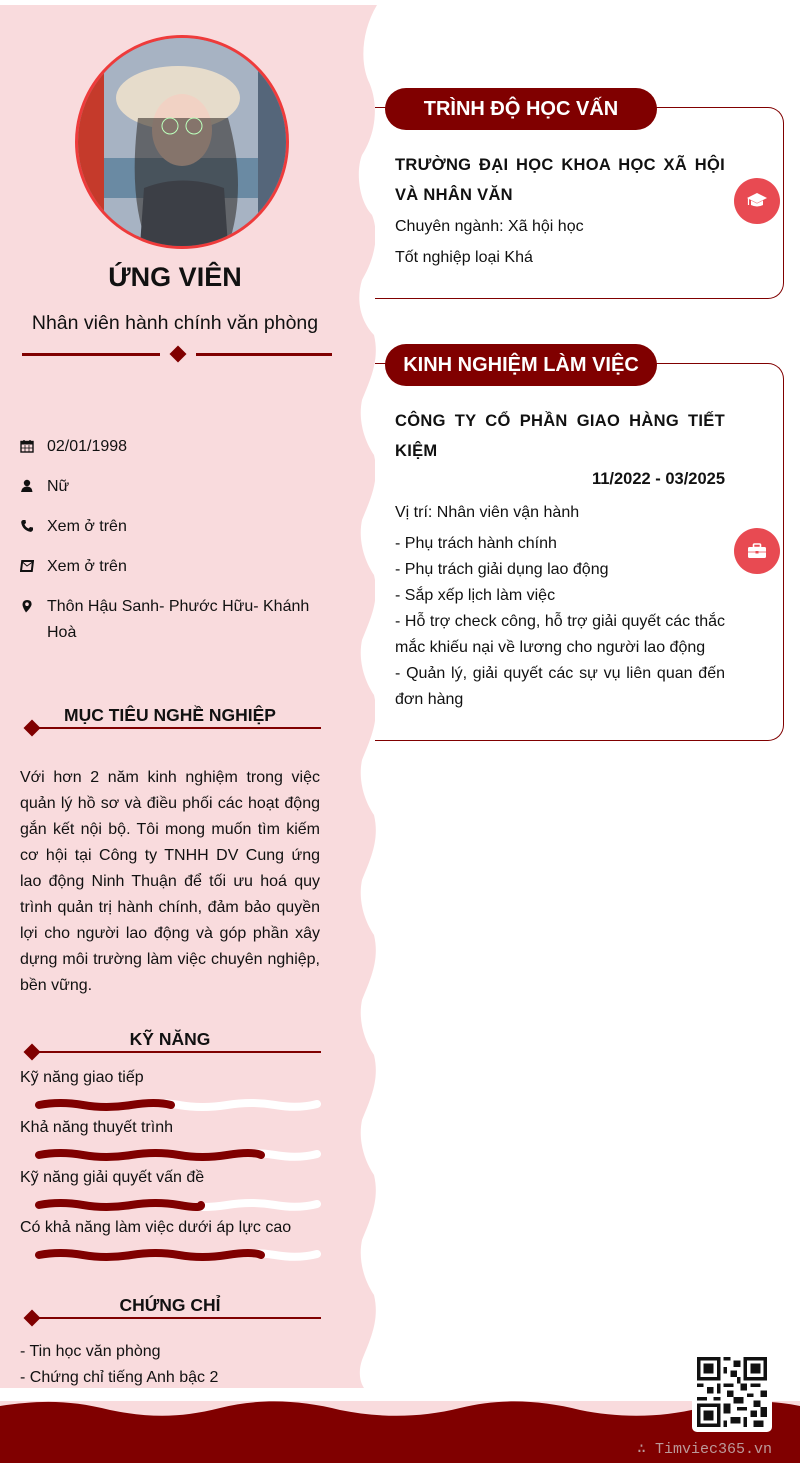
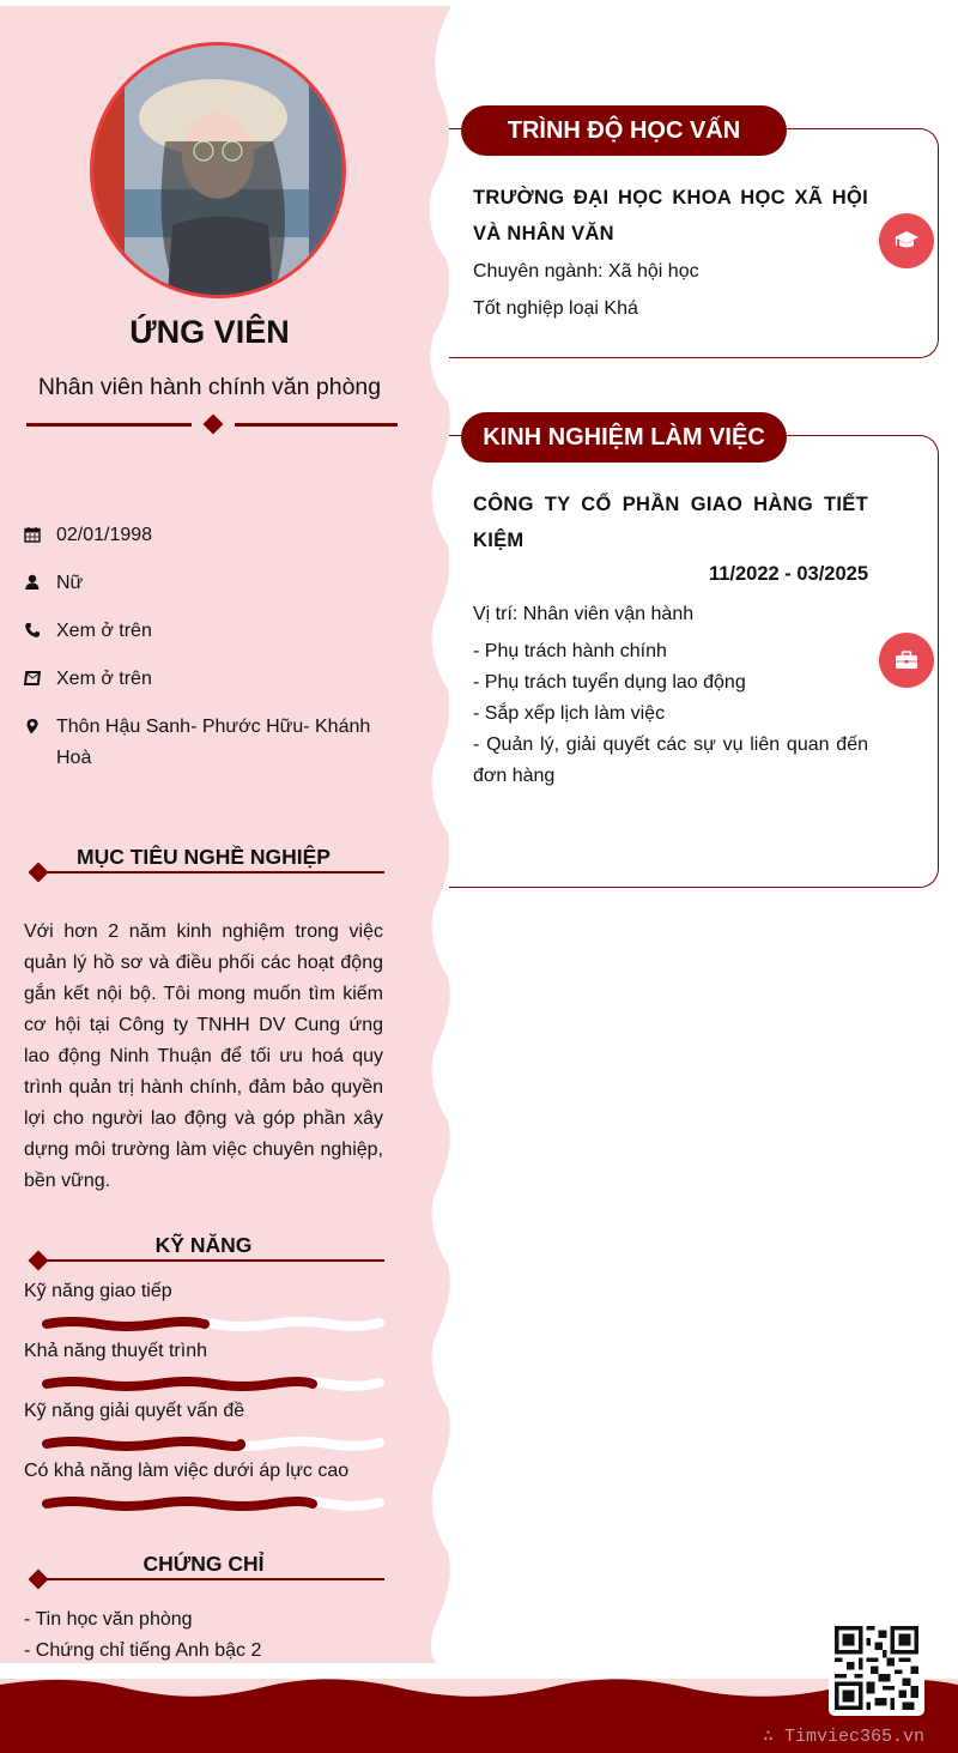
  ỨNG VIÊN
  Nhân viên hành chính văn phòng
  02/01/1998
  Nữ
  Xem ở trên
  Xem ở trên
  Thôn Hậu Sanh- Phước Hữu- Khánh Hoà
  MỤC TIÊU NGHỀ NGHIỆP
  Với hơn 2 năm kinh nghiệm trong việc quản lý hồ sơ và điều phối các hoạt động gắn kết nội bộ. Tôi mong muốn tìm kiếm cơ hội tại Công ty TNHH DV Cung ứng lao động Ninh Thuận để tối ưu hoá quy trình quản trị hành chính, đảm bảo quyền lợi cho người lao động và góp phần xây dựng môi trường làm việc chuyên nghiệp, bền vững.
  KỸ NĂNG
  Kỹ năng giao tiếp
  Khả năng thuyết trình
  Kỹ năng giải quyết vấn đề
  Có khả năng làm việc dưới áp lực cao
  CHỨNG CHỈ
  - Tin học văn phòng
  - Chứng chỉ tiếng Anh bậc 2
  TRÌNH ĐỘ HỌC VẤN
  TRƯỜNG ĐẠI HỌC KHOA HỌC XÃ HỘI VÀ NHÂN VĂN
  Chuyên ngành: Xã hội học
  Tốt nghiệp loại Khá
  KINH NGHIỆM LÀM VIỆC
  CÔNG TY CỔ PHẦN GIAO HÀNG TIẾT KIỆM
  11/2022 - 03/2025
  Vị trí: Nhân viên vận hành
  - Phụ trách hành chính
- - Phụ trách giải dụng lao động
+ - Phụ trách tuyển dụng lao động
  - Sắp xếp lịch làm việc
- - Hỗ trợ check công, hỗ trợ giải quyết các thắc mắc khiếu nại về lương cho người lao động
  - Quản lý, giải quyết các sự vụ liên quan đến đơn hàng
  ∴ Timviec365.vn
